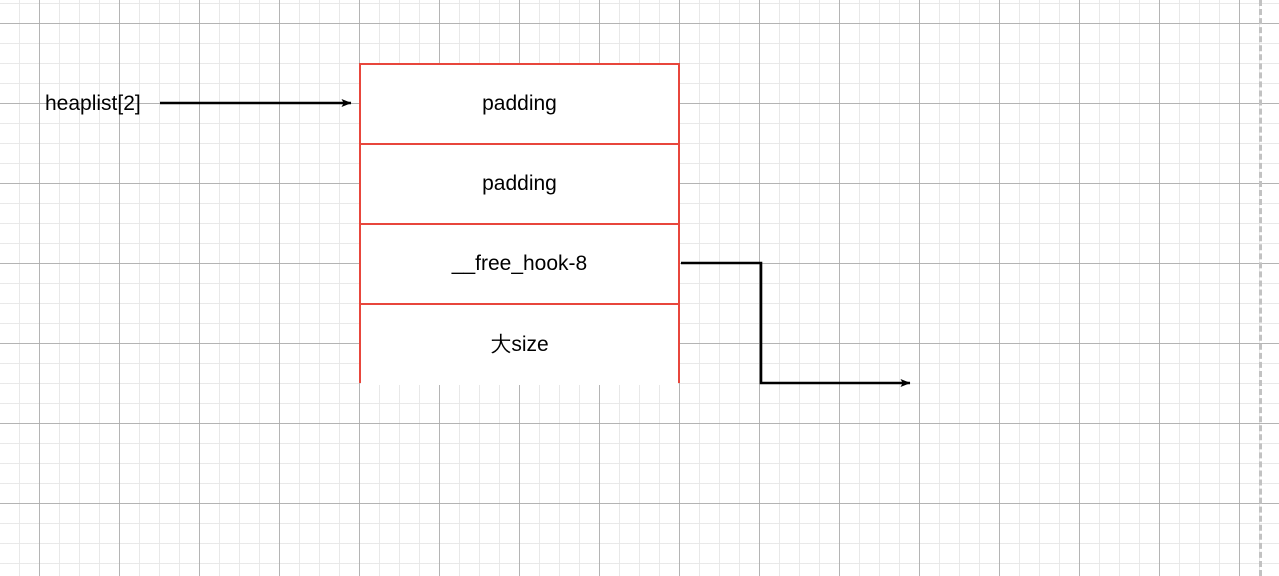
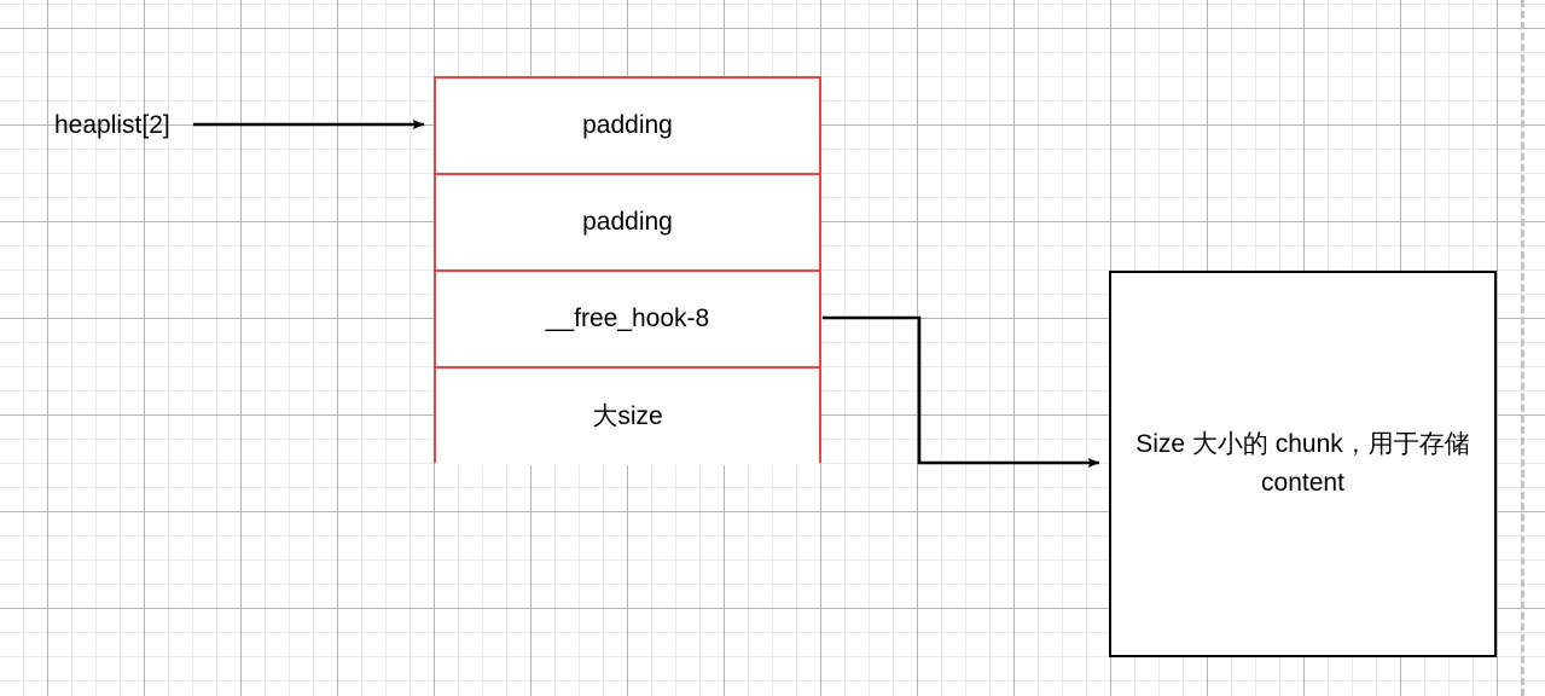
  heaplist[2]
  padding
  padding
  __free_hook-8
  大size
+ Size 大小的 chunk，用于存储content
